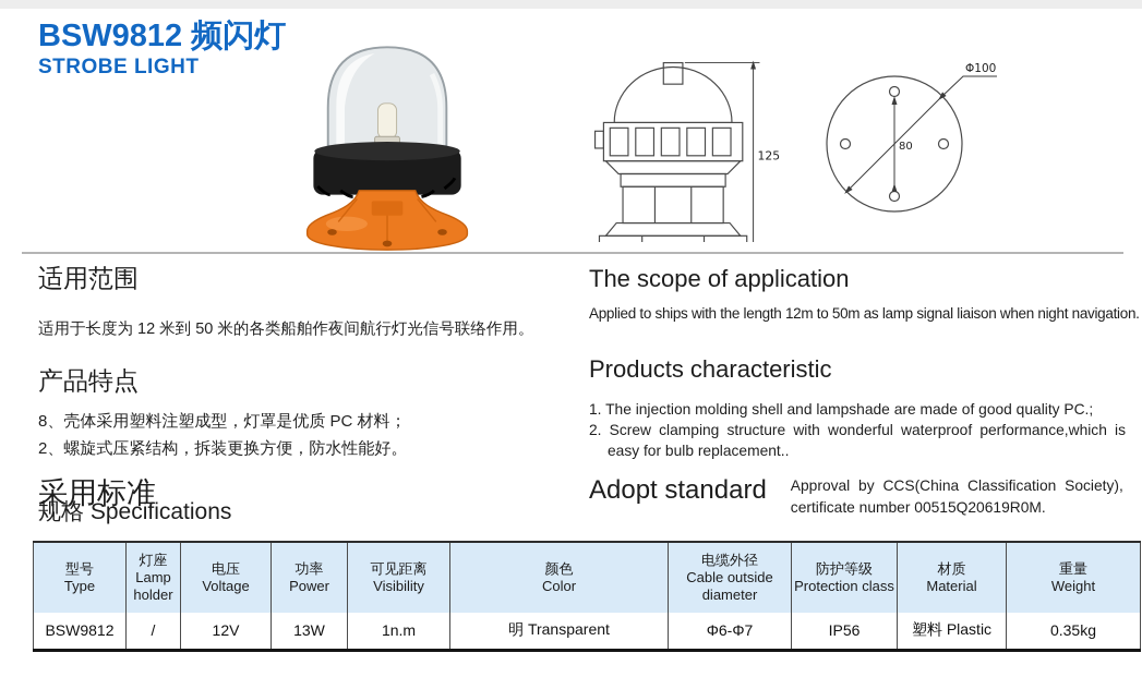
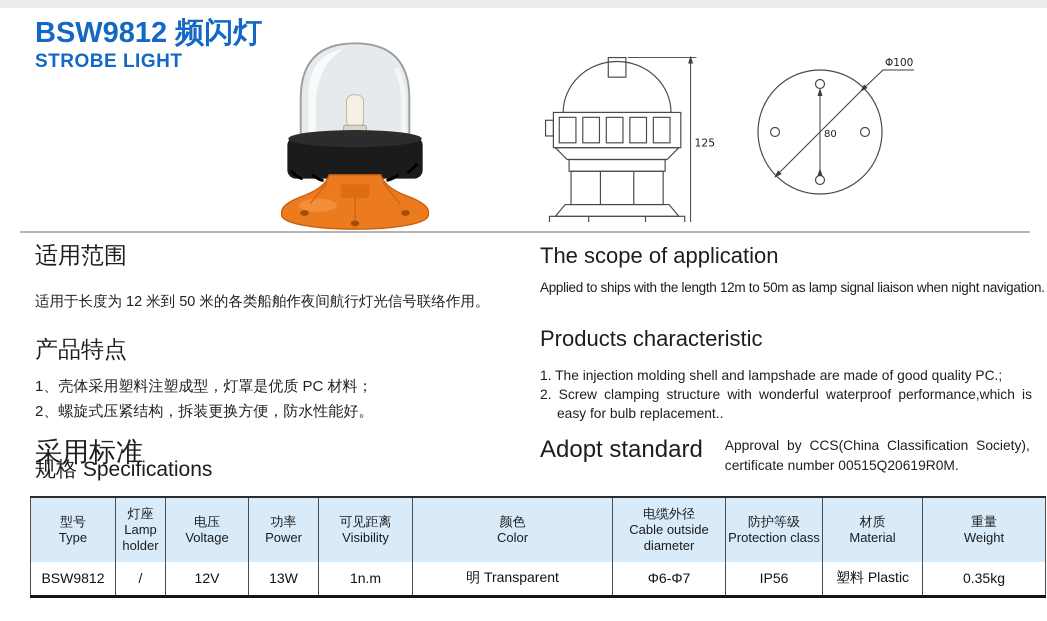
  BSW9812 频闪灯
  STROBE LIGHT
  125
  Φ100
  80
  适用范围
  适用于长度为 12 米到 50 米的各类船舶作夜间航行灯光信号联络作用。
  产品特点
- 8、壳体采用塑料注塑成型，灯罩是优质 PC 材料；
+ 1、壳体采用塑料注塑成型，灯罩是优质 PC 材料；
  2、螺旋式压紧结构，拆装更换方便，防水性能好。
  采用标准
  The scope of application
  Applied to ships with the length 12m to 50m as lamp signal liaison when night navigation.
  Products characteristic
  1. The injection molding shell and lampshade are made of good quality PC.;
  2. Screw clamping structure with wonderful waterproof performance,which is easy for bulb replacement..
  Adopt standard
  Approval by CCS(China Classification Society), certificate number 00515Q20619R0M.
  规格 Specifications
  型号Type	灯座Lamp holder	电压Voltage	功率Power	可见距离Visibility	颜色Color	电缆外径Cable outside diameter	防护等级Protection class	材质Material	重量Weight
  BSW9812	/	12V	13W	1n.m	明 Transparent	Φ6-Φ7	IP56	塑料 Plastic	0.35kg
